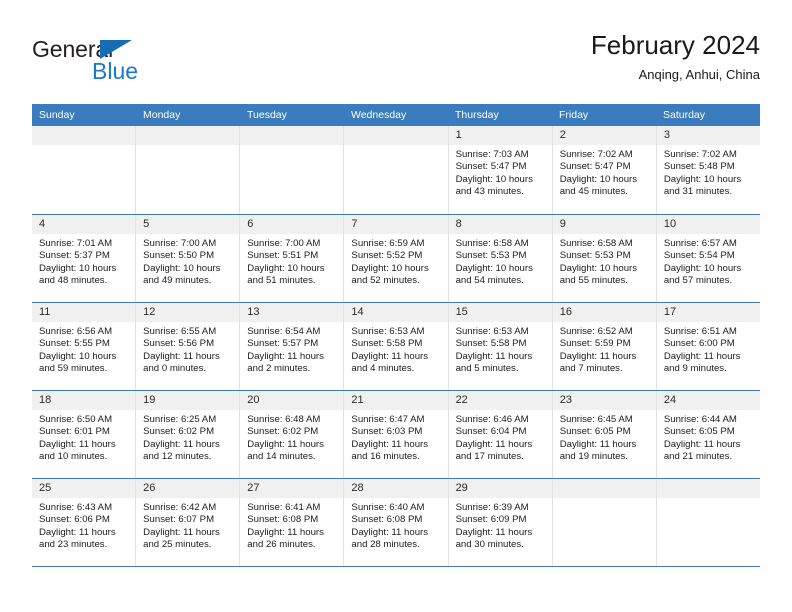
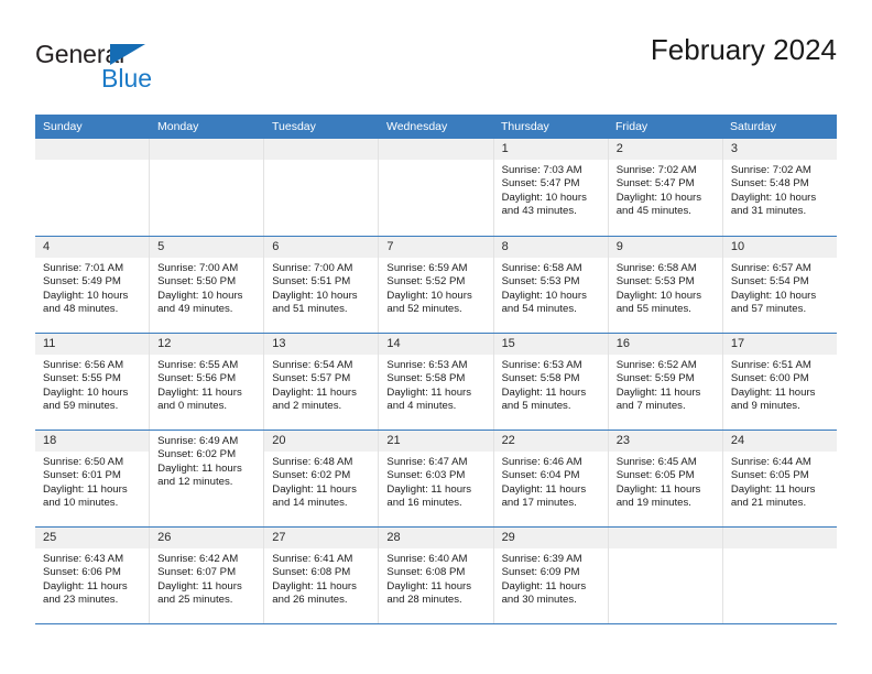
  General
  Blue
  February 2024
- Anqing, Anhui, China
  Sunday
  Monday
  Tuesday
  Wednesday
  Thursday
  Friday
  Saturday
  1
  Sunrise: 7:03 AM
  Sunset: 5:47 PM
  Daylight: 10 hours
  and 43 minutes.
  2
  Sunrise: 7:02 AM
  Sunset: 5:47 PM
  Daylight: 10 hours
  and 45 minutes.
  3
  Sunrise: 7:02 AM
  Sunset: 5:48 PM
  Daylight: 10 hours
  and 31 minutes.
  4
  Sunrise: 7:01 AM
- Sunset: 5:37 PM
+ Sunset: 5:49 PM
  Daylight: 10 hours
  and 48 minutes.
  5
  Sunrise: 7:00 AM
  Sunset: 5:50 PM
  Daylight: 10 hours
  and 49 minutes.
  6
  Sunrise: 7:00 AM
  Sunset: 5:51 PM
  Daylight: 10 hours
  and 51 minutes.
  7
  Sunrise: 6:59 AM
  Sunset: 5:52 PM
  Daylight: 10 hours
  and 52 minutes.
  8
  Sunrise: 6:58 AM
  Sunset: 5:53 PM
  Daylight: 10 hours
  and 54 minutes.
  9
  Sunrise: 6:58 AM
  Sunset: 5:53 PM
  Daylight: 10 hours
  and 55 minutes.
  10
  Sunrise: 6:57 AM
  Sunset: 5:54 PM
  Daylight: 10 hours
  and 57 minutes.
  11
  Sunrise: 6:56 AM
  Sunset: 5:55 PM
  Daylight: 10 hours
  and 59 minutes.
  12
  Sunrise: 6:55 AM
  Sunset: 5:56 PM
  Daylight: 11 hours
  and 0 minutes.
  13
  Sunrise: 6:54 AM
  Sunset: 5:57 PM
  Daylight: 11 hours
  and 2 minutes.
  14
  Sunrise: 6:53 AM
  Sunset: 5:58 PM
  Daylight: 11 hours
  and 4 minutes.
  15
  Sunrise: 6:53 AM
  Sunset: 5:58 PM
  Daylight: 11 hours
  and 5 minutes.
  16
  Sunrise: 6:52 AM
  Sunset: 5:59 PM
  Daylight: 11 hours
  and 7 minutes.
  17
  Sunrise: 6:51 AM
  Sunset: 6:00 PM
  Daylight: 11 hours
  and 9 minutes.
  18
  Sunrise: 6:50 AM
  Sunset: 6:01 PM
  Daylight: 11 hours
  and 10 minutes.
- 19
- Sunrise: 6:25 AM
+ Sunrise: 6:49 AM
  Sunset: 6:02 PM
  Daylight: 11 hours
  and 12 minutes.
  20
  Sunrise: 6:48 AM
  Sunset: 6:02 PM
  Daylight: 11 hours
  and 14 minutes.
  21
  Sunrise: 6:47 AM
  Sunset: 6:03 PM
  Daylight: 11 hours
  and 16 minutes.
  22
  Sunrise: 6:46 AM
  Sunset: 6:04 PM
  Daylight: 11 hours
  and 17 minutes.
  23
  Sunrise: 6:45 AM
  Sunset: 6:05 PM
  Daylight: 11 hours
  and 19 minutes.
  24
  Sunrise: 6:44 AM
  Sunset: 6:05 PM
  Daylight: 11 hours
  and 21 minutes.
  25
  Sunrise: 6:43 AM
  Sunset: 6:06 PM
  Daylight: 11 hours
  and 23 minutes.
  26
  Sunrise: 6:42 AM
  Sunset: 6:07 PM
  Daylight: 11 hours
  and 25 minutes.
  27
  Sunrise: 6:41 AM
  Sunset: 6:08 PM
  Daylight: 11 hours
  and 26 minutes.
  28
  Sunrise: 6:40 AM
  Sunset: 6:08 PM
  Daylight: 11 hours
  and 28 minutes.
  29
  Sunrise: 6:39 AM
  Sunset: 6:09 PM
  Daylight: 11 hours
  and 30 minutes.
